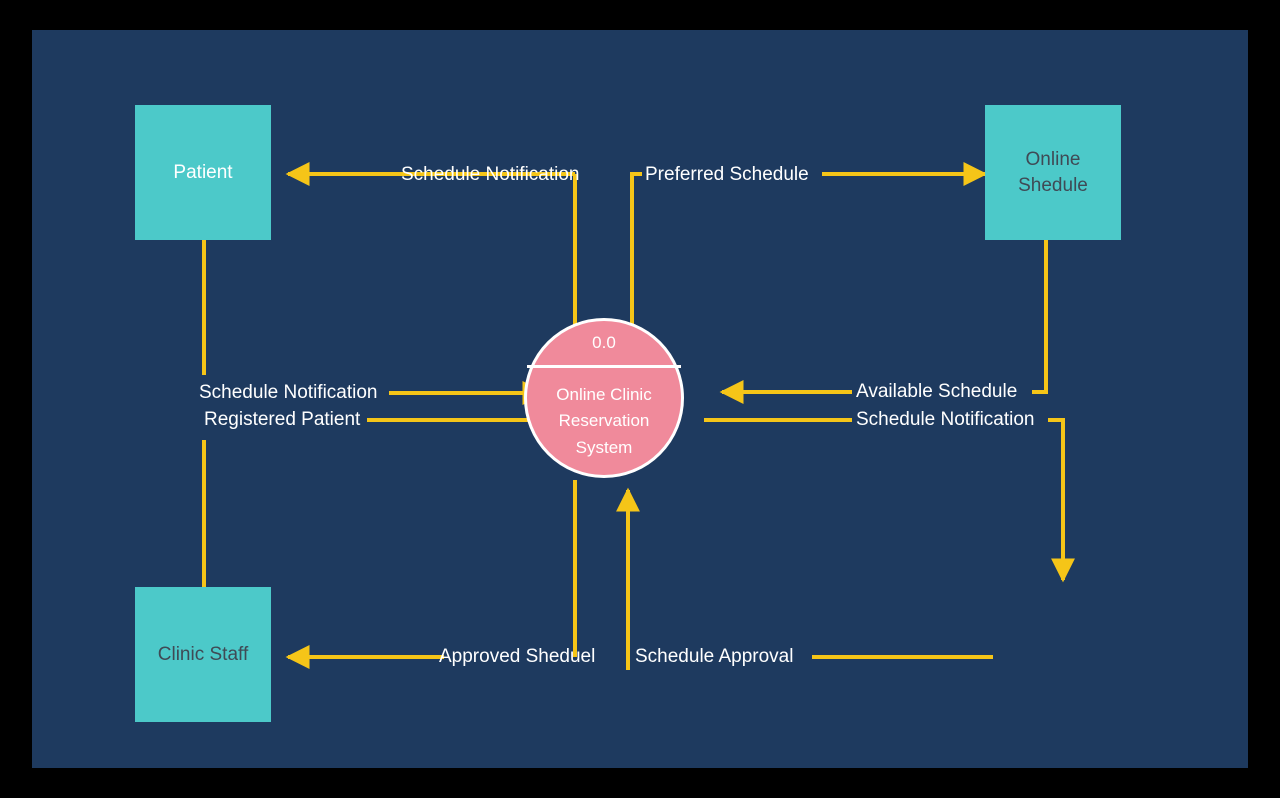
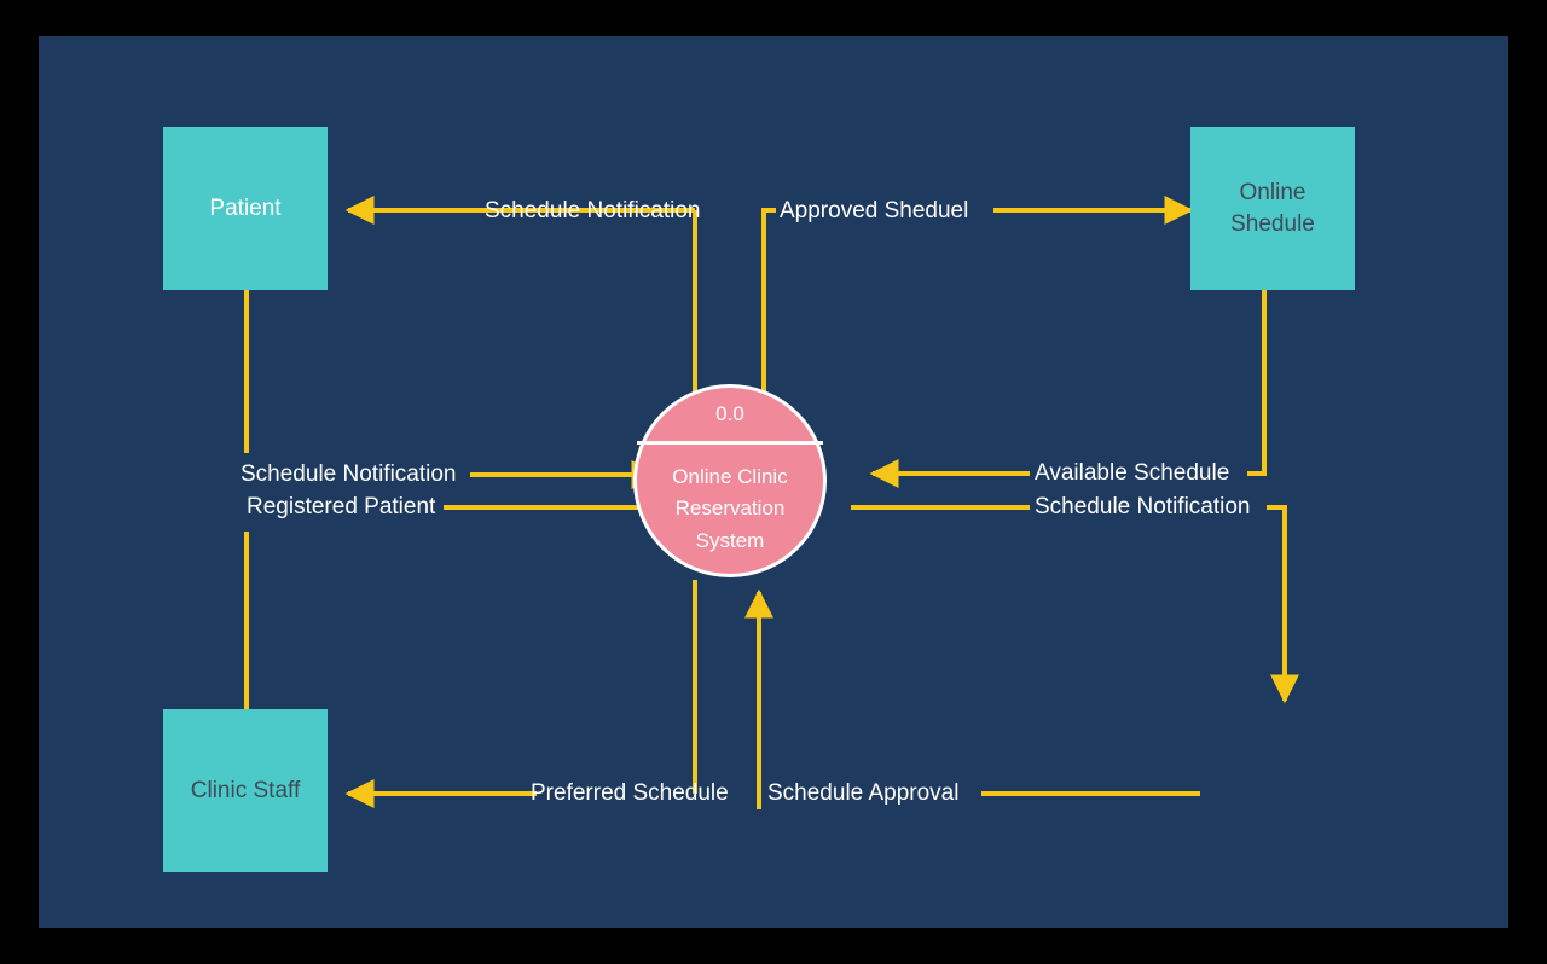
  Patient
  Online
  Shedule
  Clinic Staff
  0.0
  Online Clinic
  Reservation
  System
  Schedule Notification
- Preferred Schedule
+ Approved Sheduel
  Schedule Notification
  Registered Patient
  Available Schedule
  Schedule Notification
- Approved Sheduel
+ Preferred Schedule
  Schedule Approval
